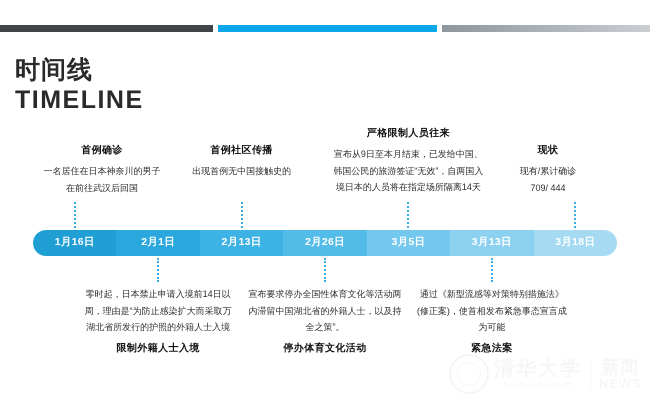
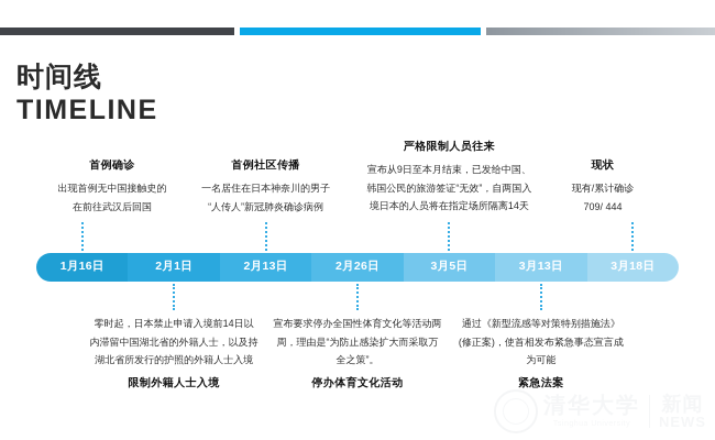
  时间线
  TIMELINE
  1月16日
  2月1日
  2月13日
  2月26日
  3月5日
  3月13日
  3月18日
  首例确诊
- 一名居住在日本神奈川的男子
+ 出现首例无中国接触史的
  在前往武汉后回国
  首例社区传播
- 出现首例无中国接触史的
+ 一名居住在日本神奈川的男子
+ “人传人”新冠肺炎确诊病例
  严格限制人员往来
  宣布从9日至本月结束，已发给中国、
  韩国公民的旅游签证“无效”，自两国入
  境日本的人员将在指定场所隔离14天
  现状
  现有/累计确诊
  709/ 444
  零时起，日本禁止申请入境前14日以
- 周，理由是“为防止感染扩大而采取万
+ 内滞留中国湖北省的外籍人士，以及持
  湖北省所发行的护照的外籍人士入境
  限制外籍人士入境
  宣布要求停办全国性体育文化等活动两
- 内滞留中国湖北省的外籍人士，以及持
+ 周，理由是“为防止感染扩大而采取万
  全之策”。
  停办体育文化活动
  通过《新型流感等对策特别措施法》
  (修正案)，使首相发布紧急事态宣言成
  为可能
  紧急法案
